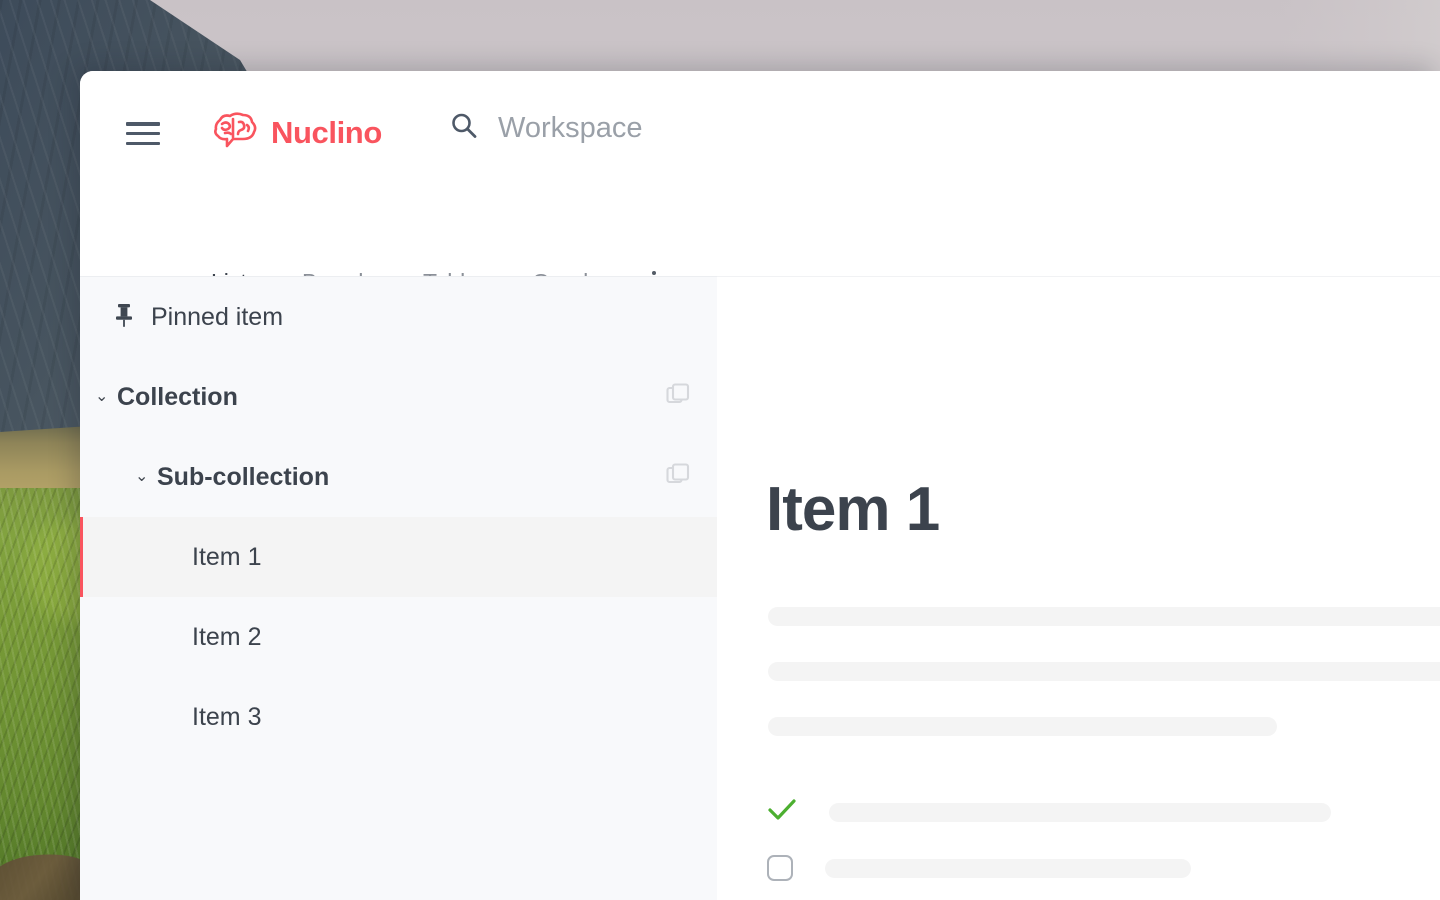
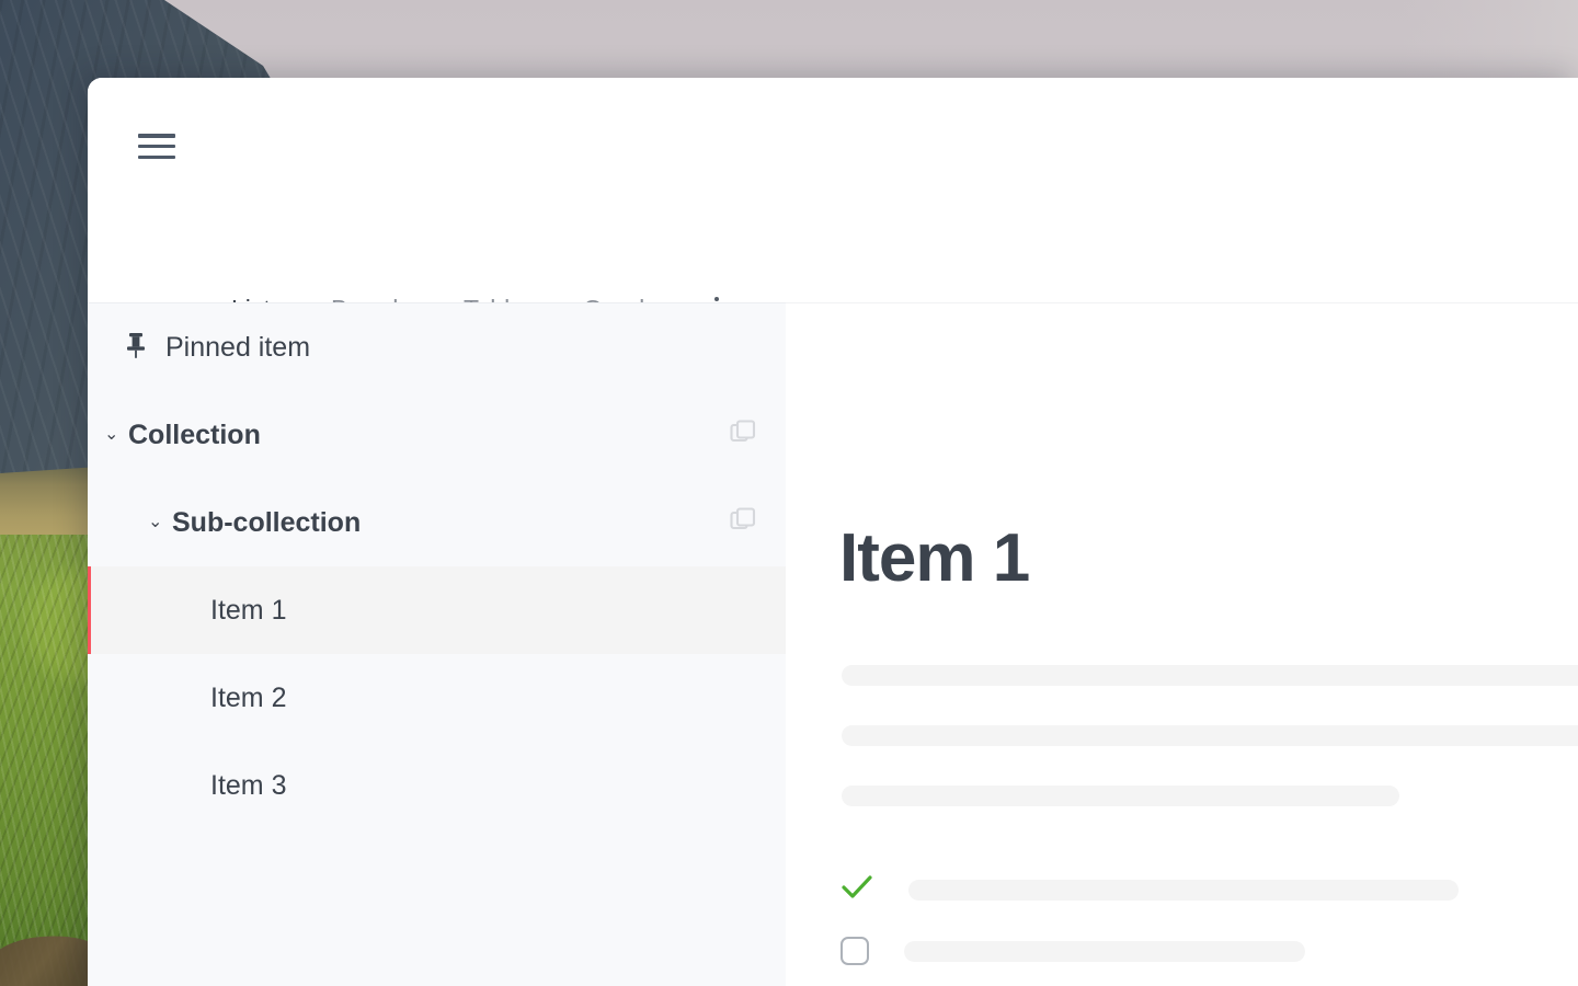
- Nuclino
- Workspace
  Pinned item
  ⌄
  Collection
  ⌄
  Sub-collection
  Item 1
  Item 2
  Item 3
  Item 1
